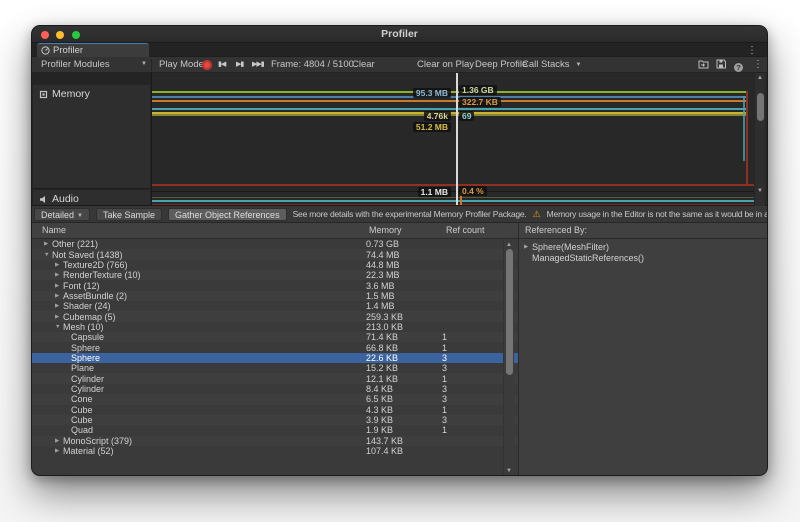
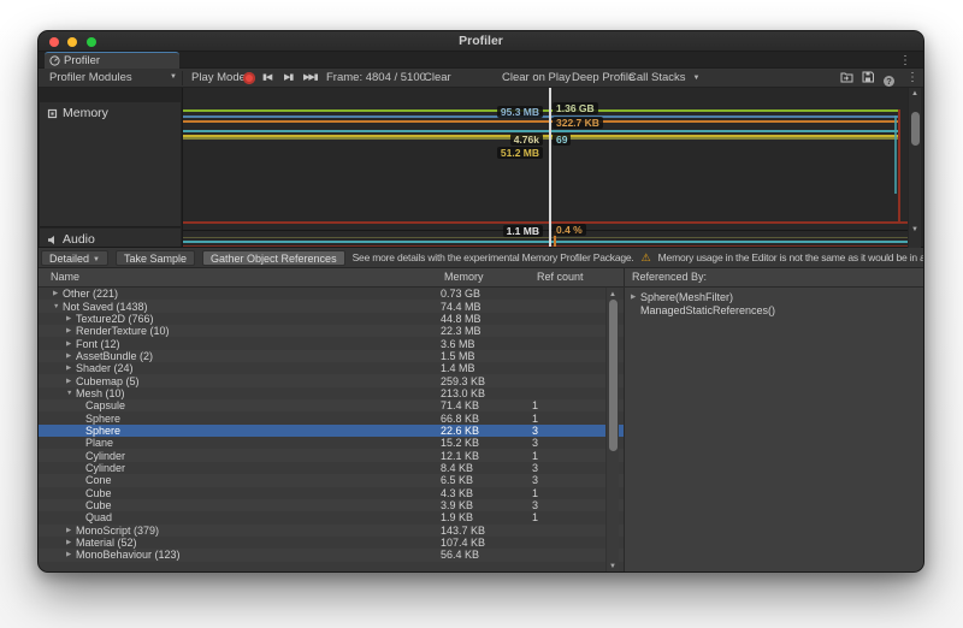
  Profiler
  Profiler
  ⋮
  Profiler Modules
  Play Mod
  Frame: 4804 / 5100
  Clear
  Clear on Play
  Deep Profile
  Call Stacks
  ?
  ⋮
  Memory
  Audio
  95.3 MB
  1.36 GB
  322.7 KB
  4.76k
  69
  51.2 MB
  1.1 MB
  0.4 %
  Detailed
  Take Sample
  Gather Object References
  See more details with the experimental Memory Profiler Package.
  ⚠
  Memory usage in the Editor is not the same as it would be in a
  Name
  Memory
  Ref count
  Referenced By:
  Other (221)
  0.73 GB
  Not Saved (1438)
  74.4 MB
  Texture2D (766)
  44.8 MB
  RenderTexture (10)
  22.3 MB
  Font (12)
  3.6 MB
  AssetBundle (2)
  1.5 MB
  Shader (24)
  1.4 MB
  Cubemap (5)
  259.3 KB
  Mesh (10)
  213.0 KB
  Capsule
  71.4 KB
  1
  Sphere
  66.8 KB
  1
  Sphere
  22.6 KB
  3
  Plane
  15.2 KB
  3
  Cylinder
  12.1 KB
  1
  Cylinder
  8.4 KB
  3
  Cone
  6.5 KB
  3
  Cube
  4.3 KB
  1
  Cube
  3.9 KB
  3
  Quad
  1.9 KB
  1
  MonoScript (379)
  143.7 KB
  Material (52)
  107.4 KB
+ MonoBehaviour (123)
+ 56.4 KB
  Sphere(MeshFilter)
  ManagedStaticReferences()
